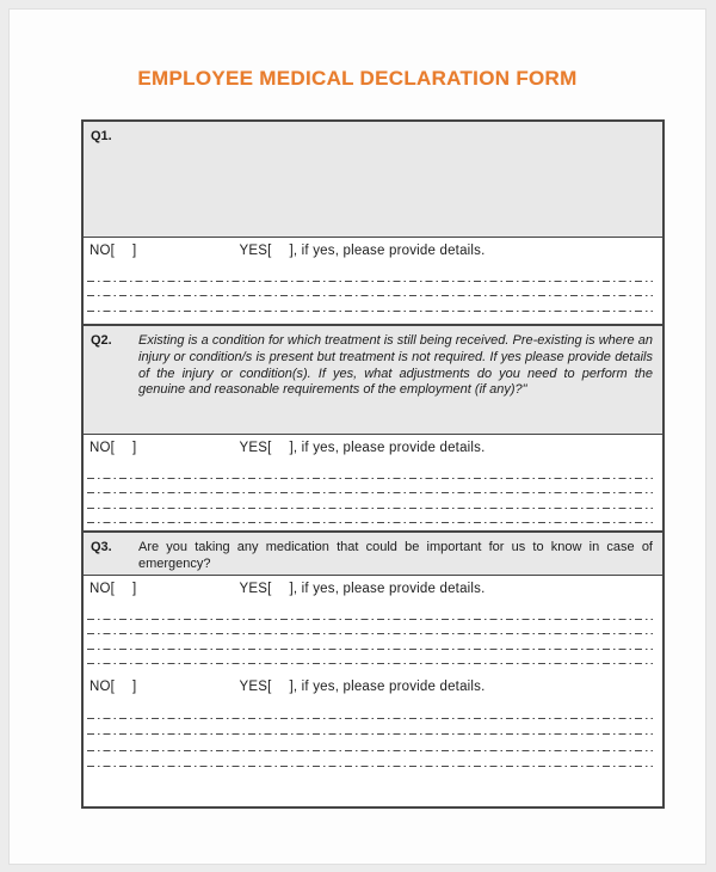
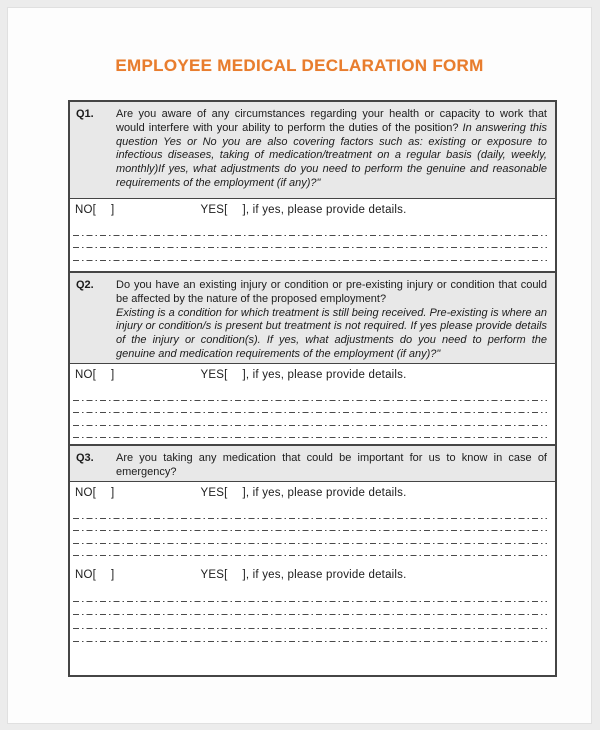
  EMPLOYEE MEDICAL DECLARATION FORM
  Q1.
+ Are you aware of any circumstances regarding your health or capacity to work that would interfere with your ability to perform the duties of the position? In answering this question Yes or No you are also covering factors such as: existing or exposure to infectious diseases, taking of medication/treatment on a regular basis (daily, weekly, monthly)If yes, what adjustments do you need to perform the genuine and reasonable requirements of the employment (if any)?"
  NO[ ] YES[ ], if yes, please provide details.
  Q2.
+ Do you have an existing injury or condition or pre-existing injury or condition that could be affected by the nature of the proposed employment?
- Existing is a condition for which treatment is still being received. Pre-existing is where an injury or condition/s is present but treatment is not required. If yes please provide details of the injury or condition(s). If yes, what adjustments do you need to perform the genuine and reasonable requirements of the employment (if any)?"
+ Existing is a condition for which treatment is still being received. Pre-existing is where an injury or condition/s is present but treatment is not required. If yes please provide details of the injury or condition(s). If yes, what adjustments do you need to perform the genuine and medication requirements of the employment (if any)?"
  NO[ ] YES[ ], if yes, please provide details.
  Q3.
  Are you taking any medication that could be important for us to know in case of emergency?
  NO[ ] YES[ ], if yes, please provide details.
  NO[ ] YES[ ], if yes, please provide details.
